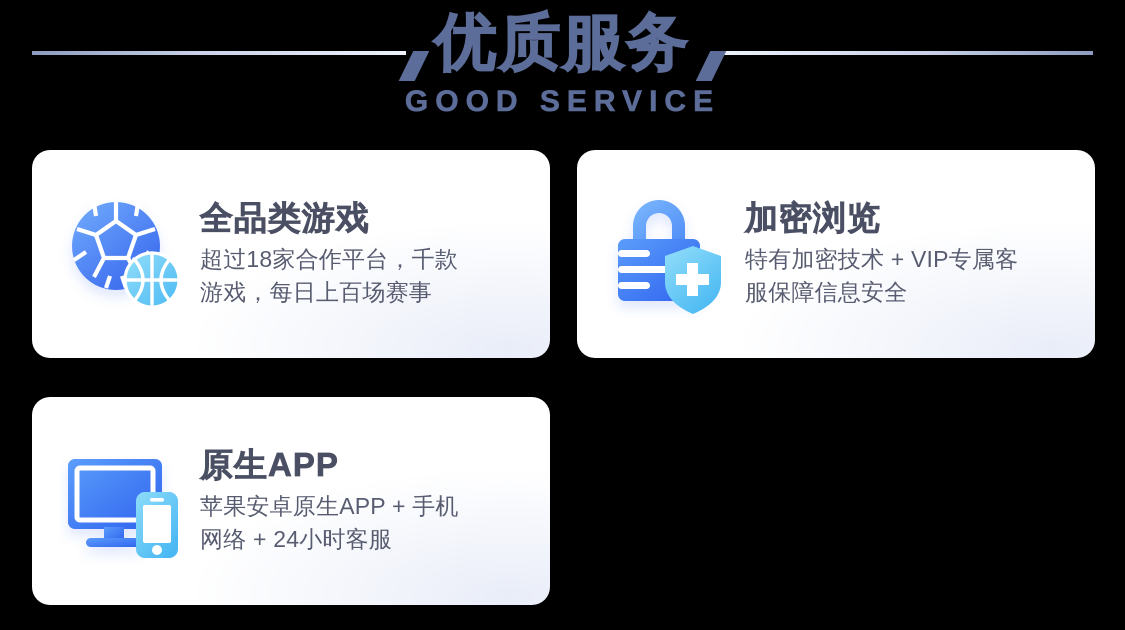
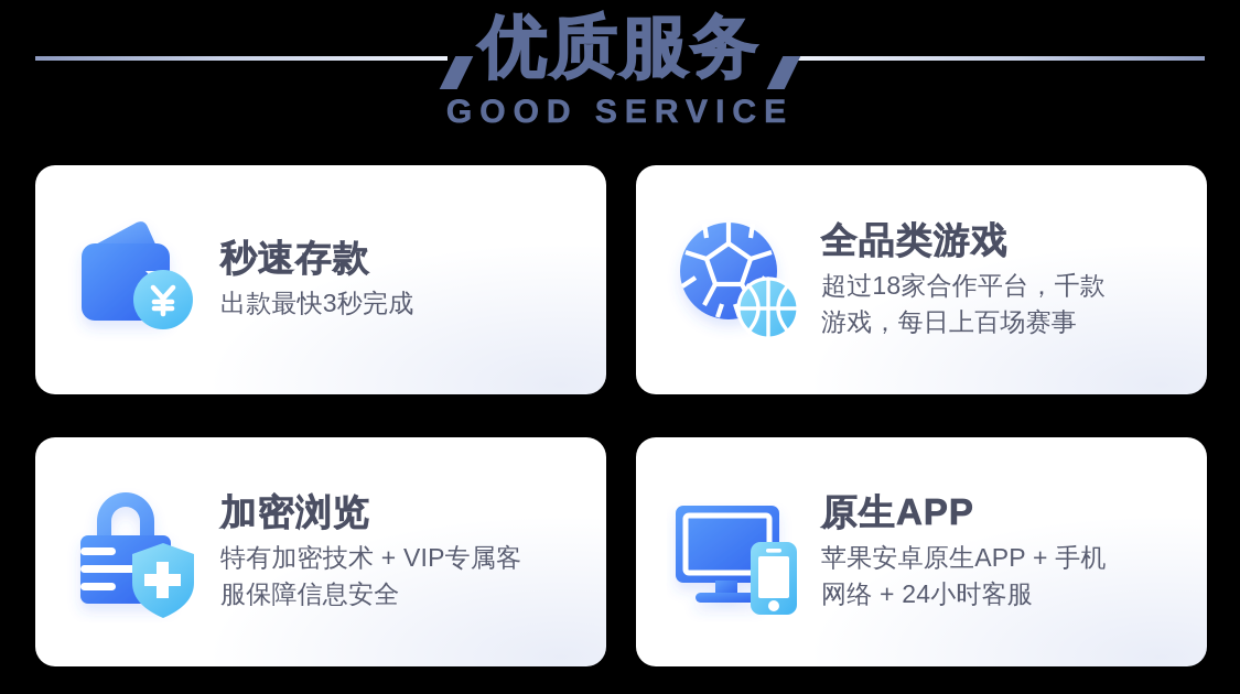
  优质服务
  GOOD SERVICE
+ 秒速存款
+ 出款最快3秒完成
  全品类游戏
  超过18家合作平台，千款
  游戏，每日上百场赛事
  加密浏览
  特有加密技术 + VIP专属客
  服保障信息安全
  原生APP
  苹果安卓原生APP + 手机
  网络 + 24小时客服
